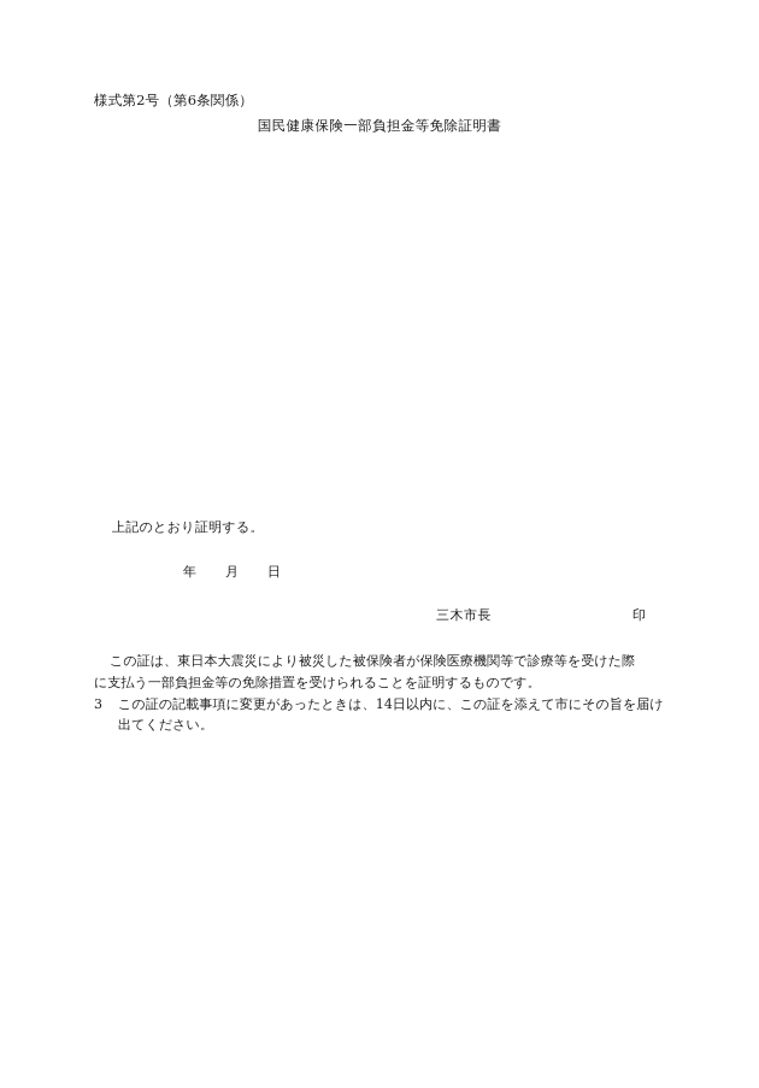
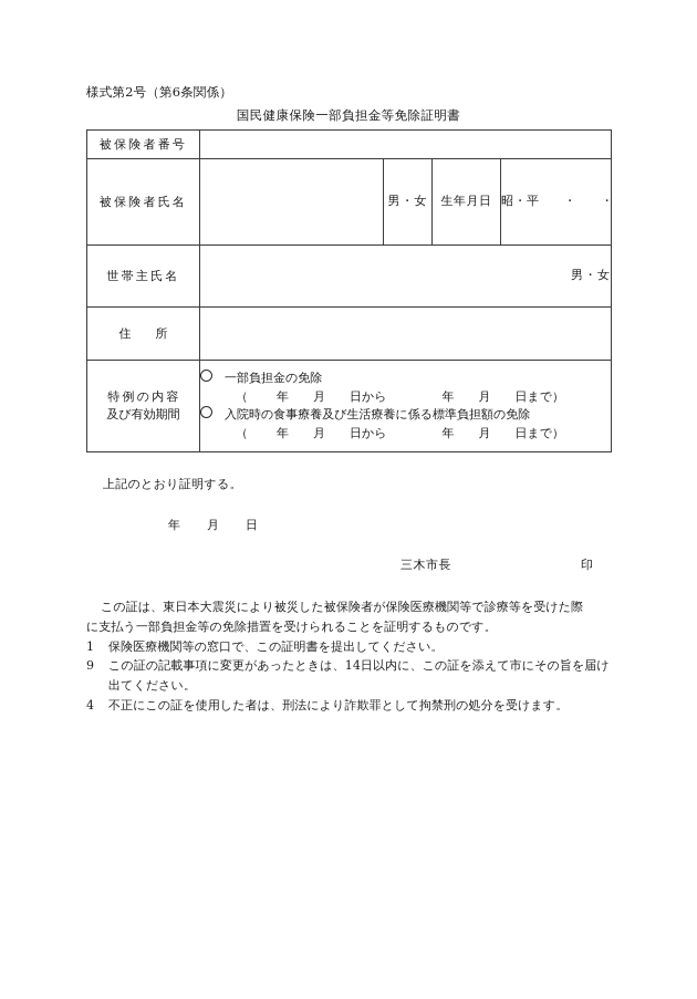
  様式第2号（第6条関係）
  国民健康保険一部負担金等免除証明書
+ 被保険者番号
+ 被保険者氏名		男・女	生年月日	昭・平 ・ ・
+ 世帯主氏名	男・女
+ 住 所
+ 特例の内容 及び有効期間	一部負担金の免除 （ 年 月 日から 年 月 日まで） 入院時の食事療養及び生活療養に係る標準負担額の免除 （ 年 月 日から 年 月 日まで）
  上記のとおり証明する。
  年 月 日
  三木市長
  印
  この証は、東日本大震災により被災した被保険者が保険医療機関等で診療等を受けた際
  に支払う一部負担金等の免除措置を受けられることを証明するものです。
+ 1
+ 保険医療機関等の窓口で、この証明書を提出してください。
- 3
+ 9
  この証の記載事項に変更があったときは、14日以内に、この証を添えて市にその旨を届け出てください。
+ 4
+ 不正にこの証を使用した者は、刑法により詐欺罪として拘禁刑の処分を受けます。
